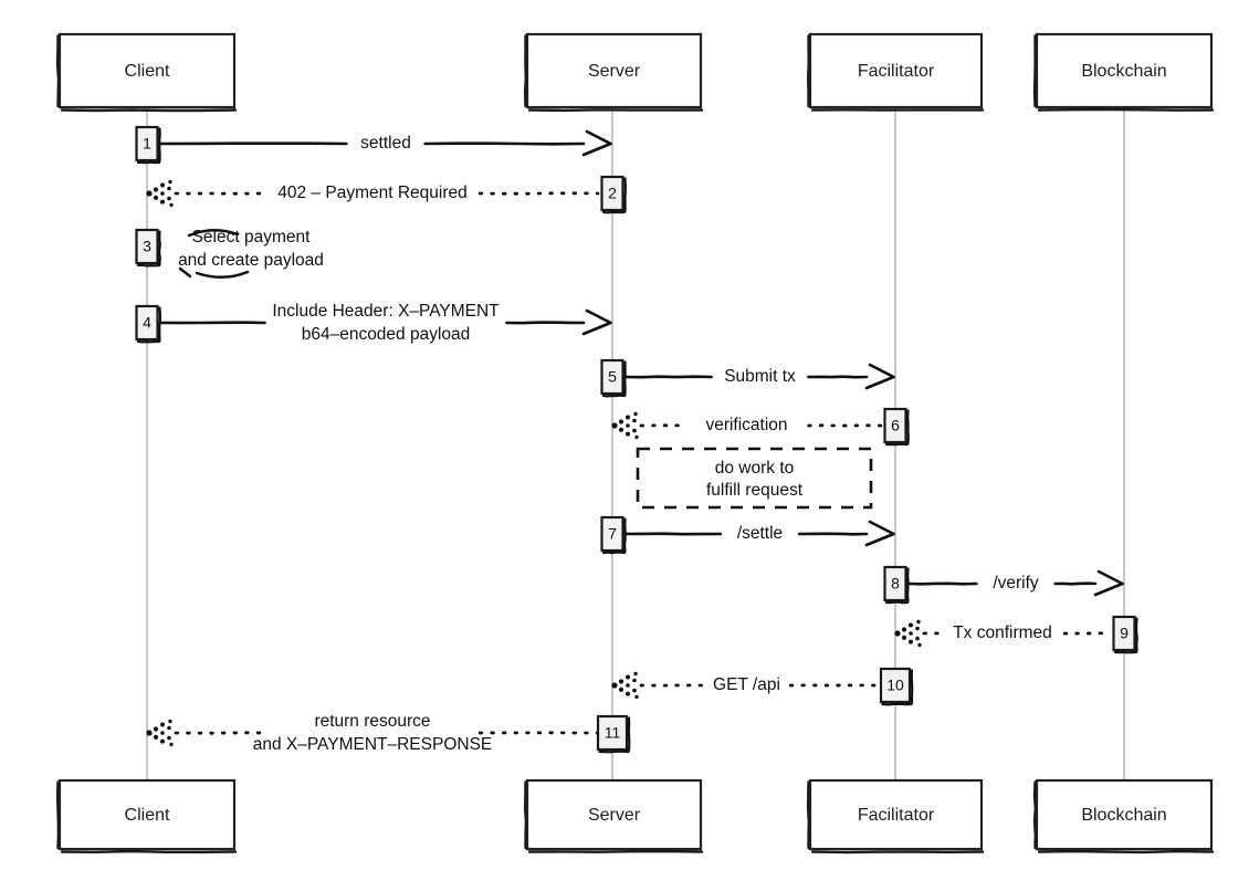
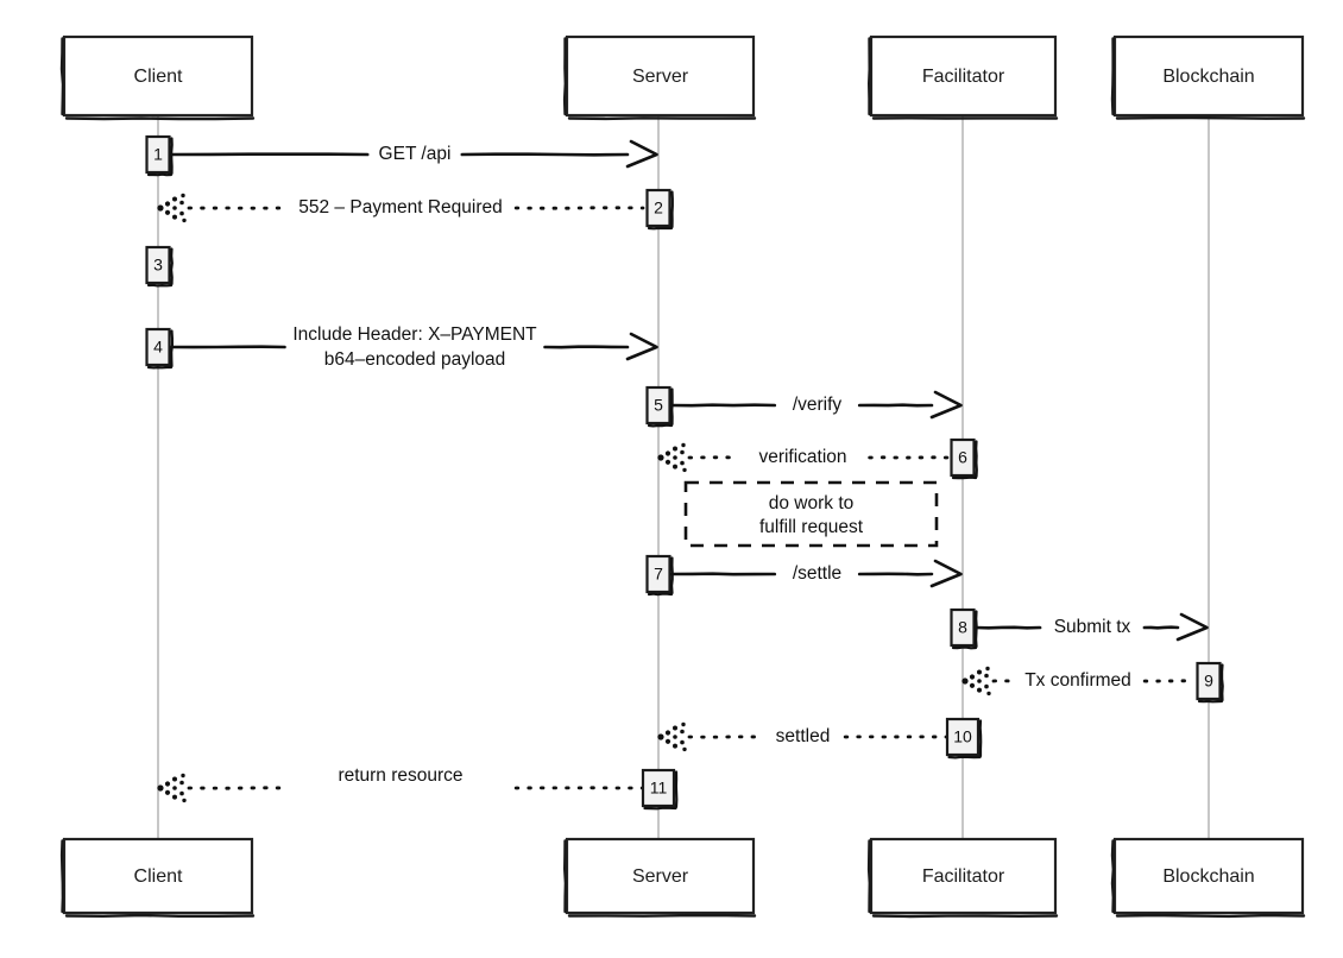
- settled
+ GET /api
- 402 – Payment Required
+ 552 – Payment Required
- Select payment
- and create payload
  Include Header: X–PAYMENT
  b64–encoded payload
- Submit tx
+ /verify
  verification
  /settle
- /verify
+ Submit tx
  Tx confirmed
- GET /api
+ settled
  return resource
- and X–PAYMENT–RESPONSE
  do work to
  fulfill request
  Client
  Client
  Server
  Server
  Facilitator
  Facilitator
  Blockchain
  Blockchain
  1
  2
  3
  4
  5
  6
  7
  8
  9
  10
  11
